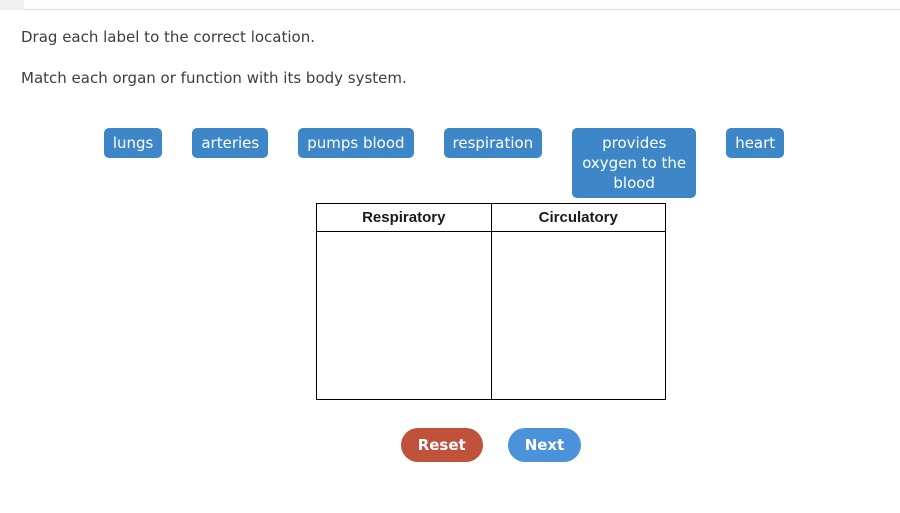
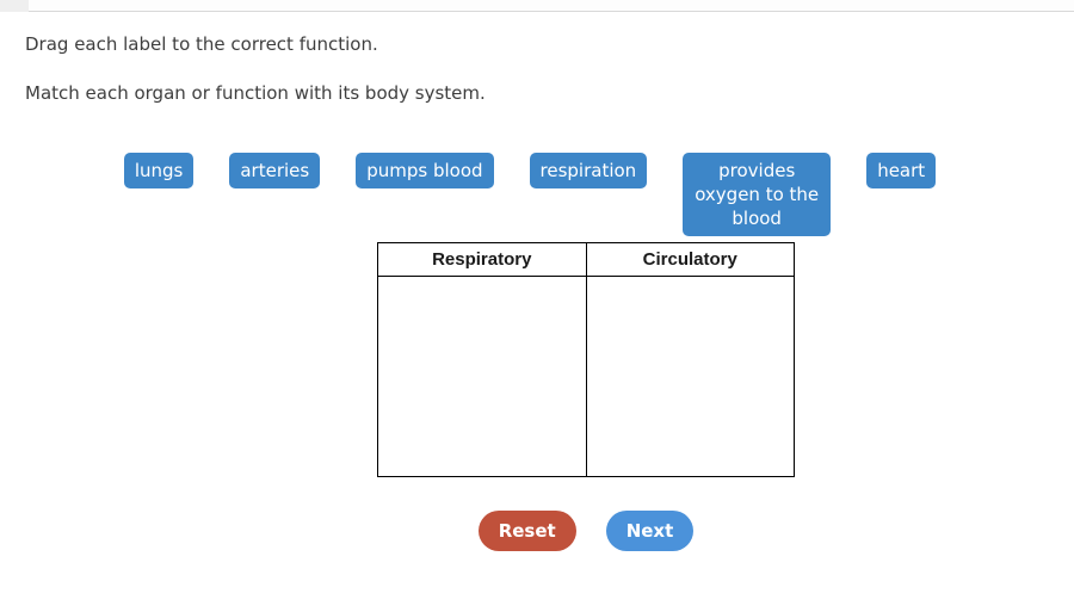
- Drag each label to the correct location.
+ Drag each label to the correct function.
  Match each organ or function with its body system.
  lungs
  arteries
  pumps blood
  respiration
  provides oxygen to the blood
  heart
  Respiratory
  Circulatory
  Reset
  Next
